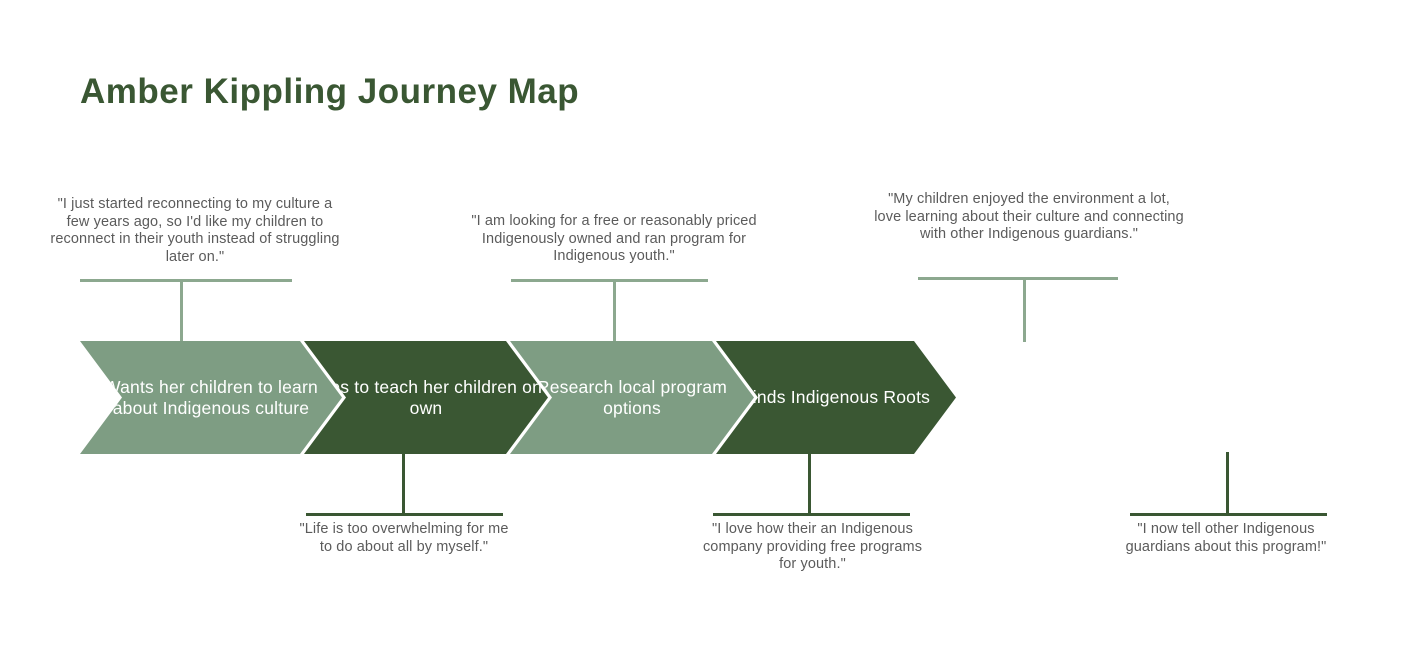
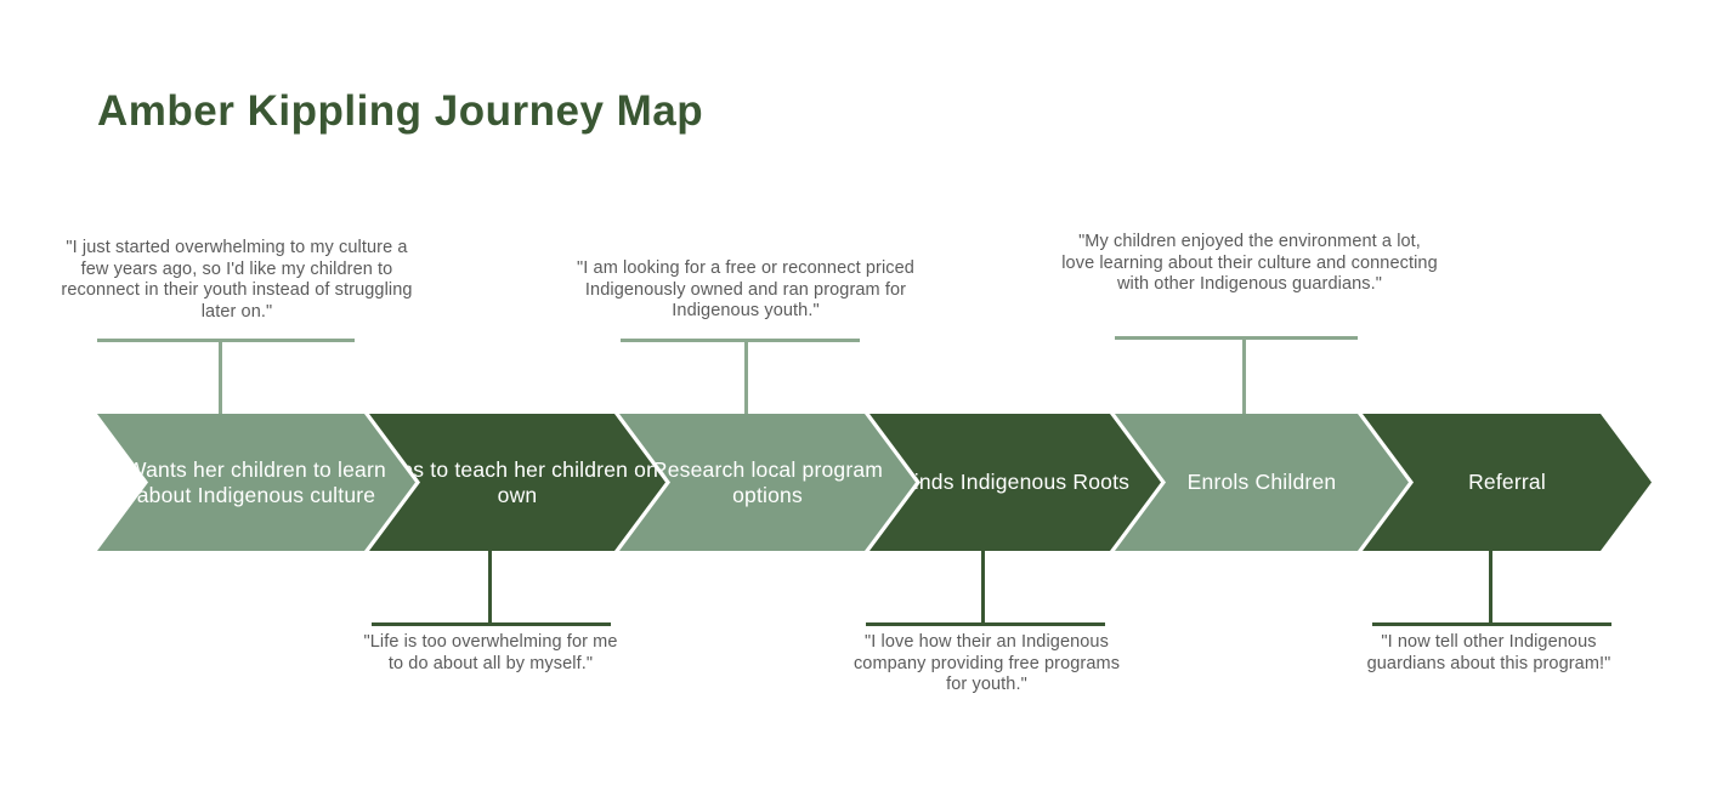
  Amber Kippling Journey Map
- "I just started reconnecting to my culture a few years ago, so I'd like my children to reconnect in their youth instead of struggling later on."
+ "I just started overwhelming to my culture a few years ago, so I'd like my children to reconnect in their youth instead of struggling later on."
- "I am looking for a free or reasonably priced Indigenously owned and ran program for Indigenous youth."
+ "I am looking for a free or reconnect priced Indigenously owned and ran program for Indigenous youth."
  "My children enjoyed the environment a lot, love learning about their culture and connecting with other Indigenous guardians."
  ants her children to learn about Indigenous culture
  s to teach her children on own
  esearch local program options
  nds Indigenous Roots
+ Enrols Children
+ Referral
  "Life is too overwhelming for me to do about all by myself."
  "I love how their an Indigenous company providing free programs for youth."
  "I now tell other Indigenous guardians about this program!"
